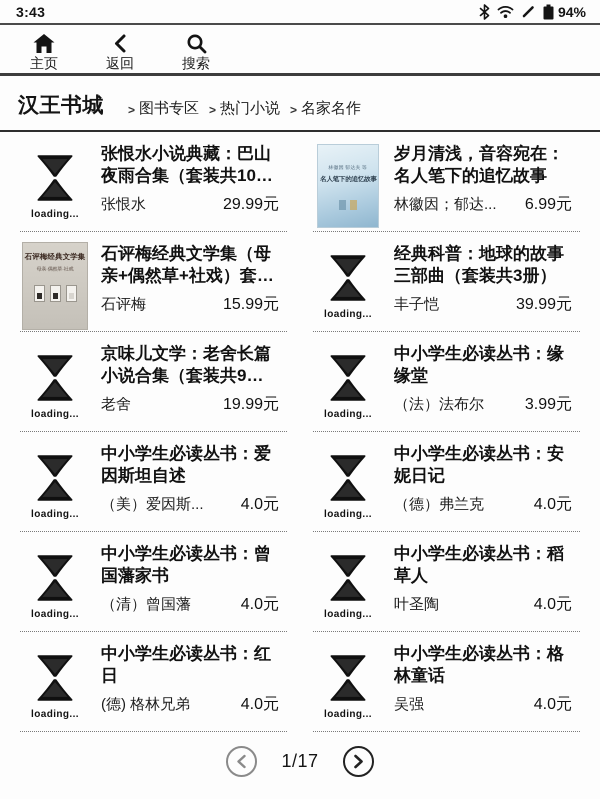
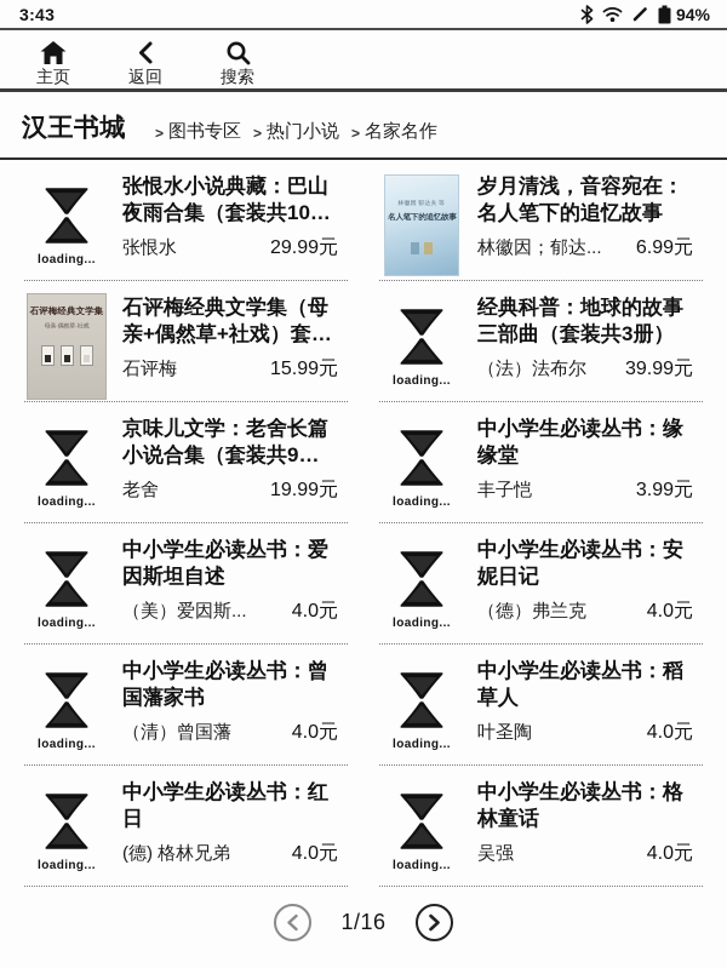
  3:43
  94%
  主页
  返回
  搜索
  汉王书城
  >
  图书专区
  >
  热门小说
  >
  名家名作
  loading...
  张恨水小说典藏：巴山夜雨合集（套装共10
  张恨水
  29.99元
  岁月清浅，音容宛在：名人笔下的追忆故事
  林徽因；郁达...
  6.99元
  石评梅经典文学集
  石评梅经典文学集（母亲+偶然草+社戏）套装
  石评梅
  15.99元
  loading...
  经典科普：地球的故事三部曲（套装共3册）
- 丰子恺
+ （法）法布尔
  39.99元
  loading...
  京味儿文学：老舍长篇小说合集（套装共9
  老舍
  19.99元
  loading...
  中小学生必读丛书：缘缘堂
- （法）法布尔
+ 丰子恺
  3.99元
  loading...
  中小学生必读丛书：爱因斯坦自述
  （美）爱因斯...
  4.0元
  loading...
  中小学生必读丛书：安妮日记
  （德）弗兰克
  4.0元
  loading...
  中小学生必读丛书：曾国藩家书
  （清）曾国藩
  4.0元
  loading...
  中小学生必读丛书：稻草人
  叶圣陶
  4.0元
  loading...
  中小学生必读丛书：红日
  (德) 格林兄弟
  4.0元
  loading...
  中小学生必读丛书：格林童话
  吴强
  4.0元
- 1/17
+ 1/16
